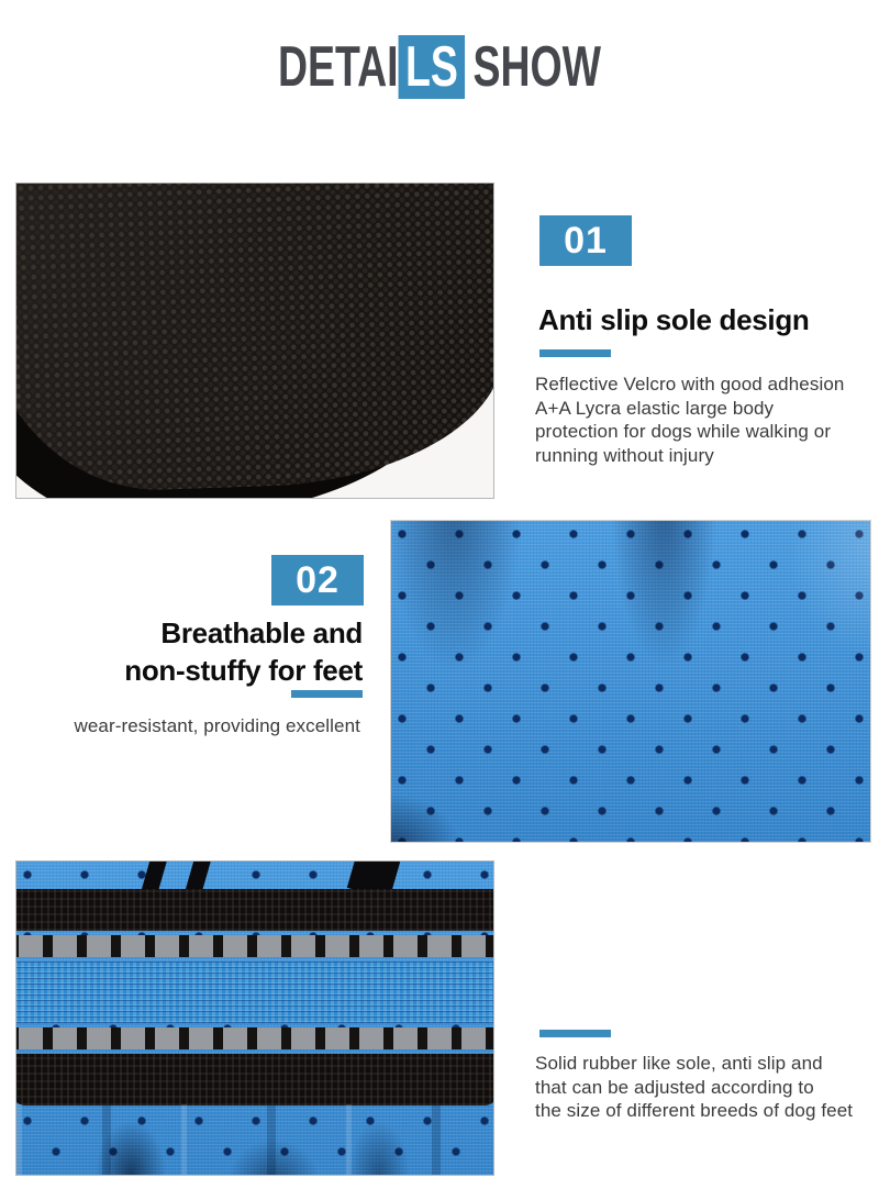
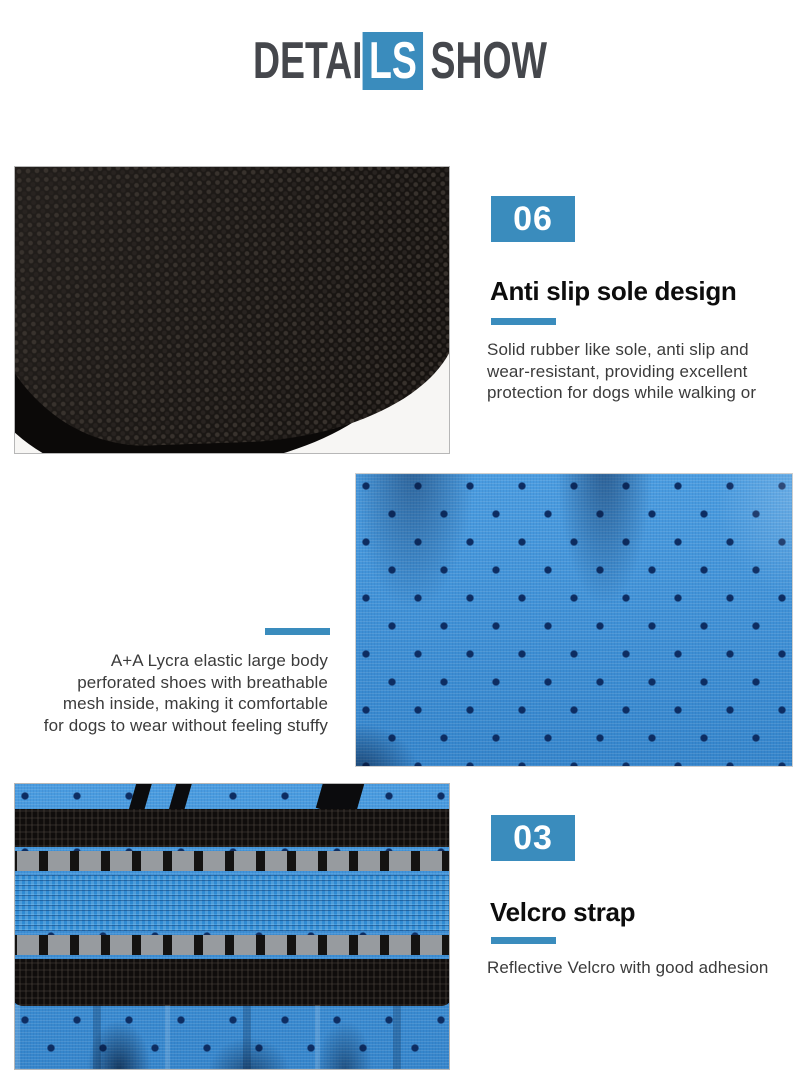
  DETAILS SHOW
- 01
+ 06
  Anti slip sole design
- Reflective Velcro with good adhesion
+ Solid rubber like sole, anti slip and
- A+A Lycra elastic large body
+ wear-resistant, providing excellent
  protection for dogs while walking or
- running without injury
- 02
- Breathable and
- non-stuffy for feet
- wear-resistant, providing excellent
+ A+A Lycra elastic large body
+ perforated shoes with breathable
+ mesh inside, making it comfortable
+ for dogs to wear without feeling stuffy
+ 03
+ Velcro strap
- Solid rubber like sole, anti slip and
+ Reflective Velcro with good adhesion
- that can be adjusted according to
- the size of different breeds of dog feet
